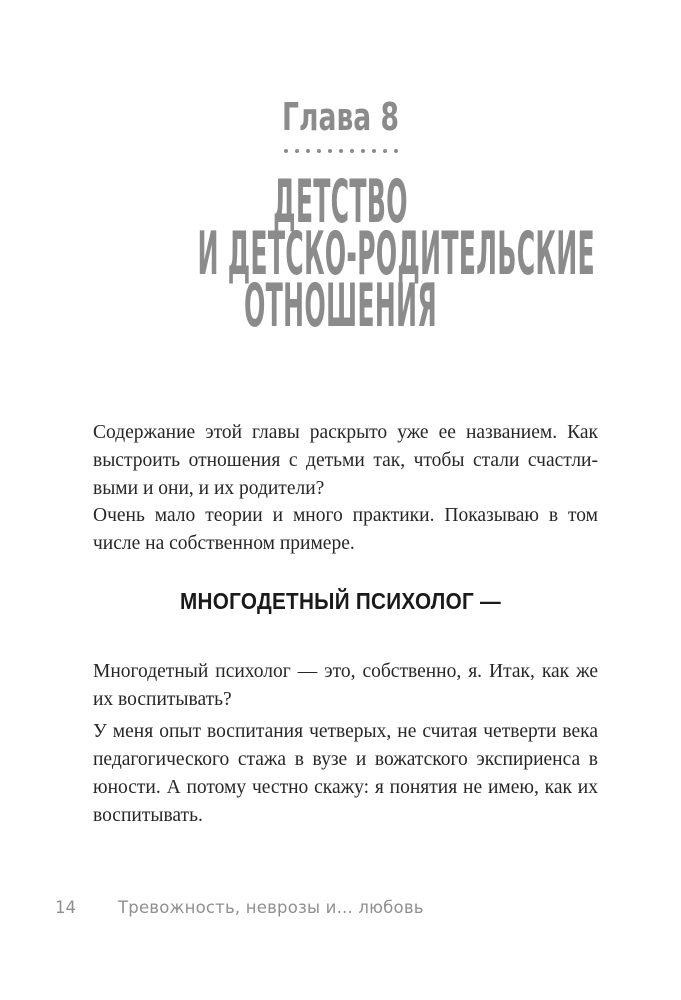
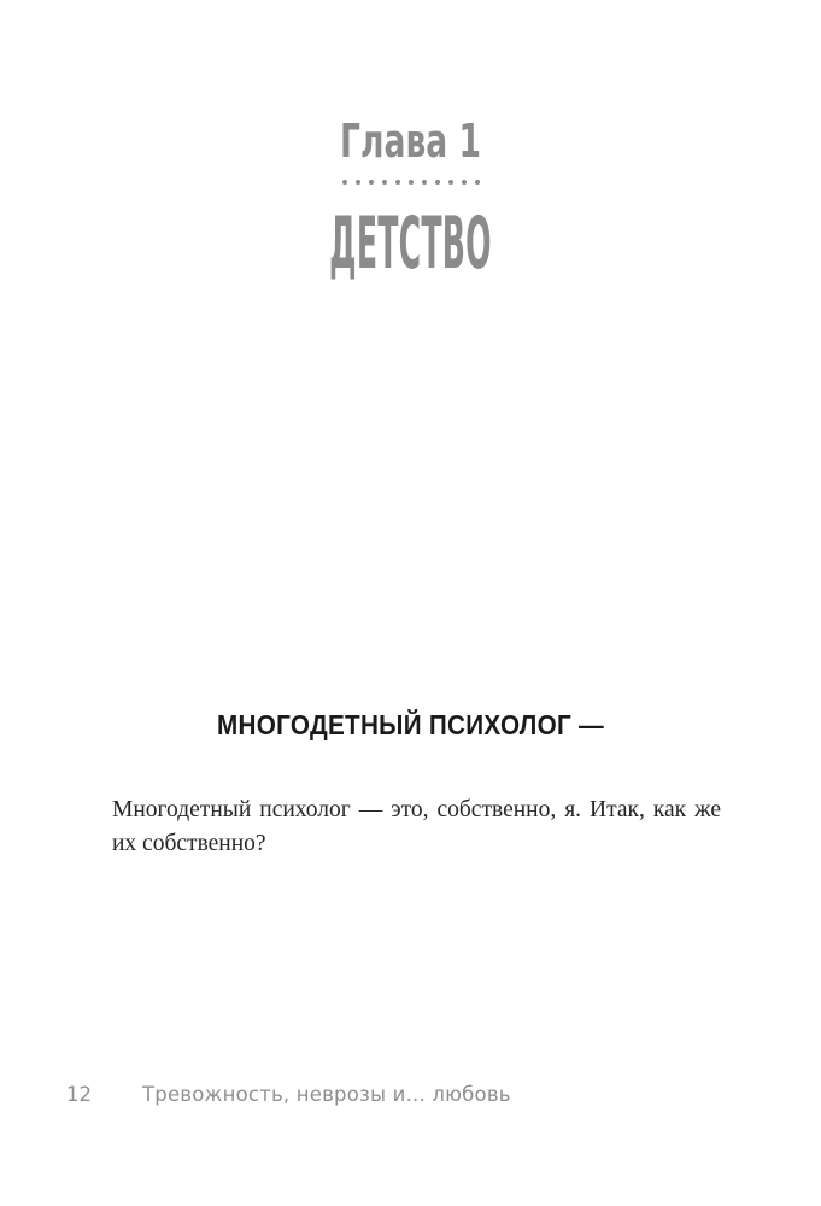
- Глава 8
+ Глава 1
  ДЕТСТВО
- И ДЕТСКО-РОДИТЕЛЬСКИЕ
- ОТНОШЕНИЯ
- Содержание этой главы раскрыто уже ее названием. Как выстроить отношения с детьми так, чтобы стали счастли­выми и они, и их родители?
- Очень мало теории и много практики. Показываю в том числе на собственном примере.
  МНОГОДЕТНЫЙ ПСИХОЛОГ —
- Многодетный психолог — это, собственно, я. Итак, как же их воспитывать?
+ Многодетный психолог — это, собственно, я. Итак, как же их собственно?
- У меня опыт воспитания четверых, не считая четверти века педагогического стажа в вузе и вожатского экспириенса в юности. А потому честно скажу: я понятия не имею, как их воспитывать.
- 14
+ 12
  Тревожность, неврозы и... любовь
